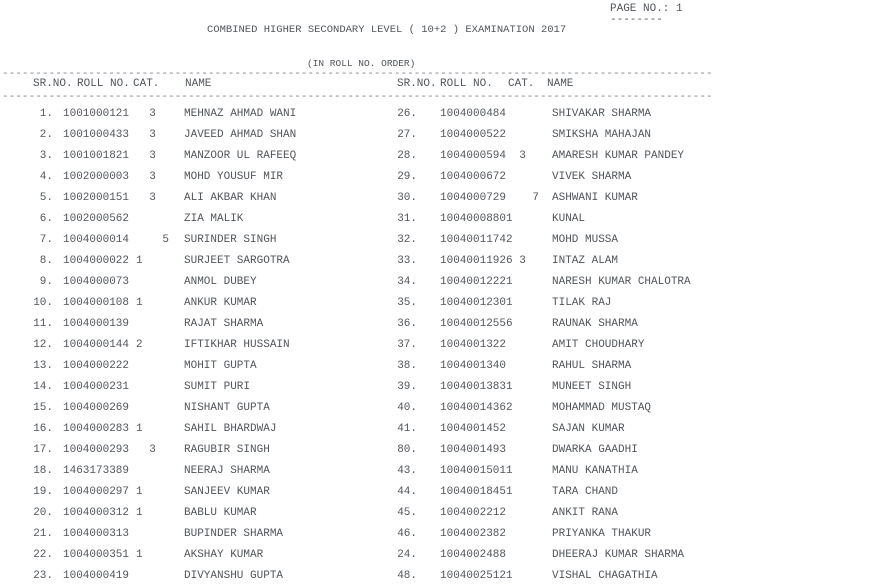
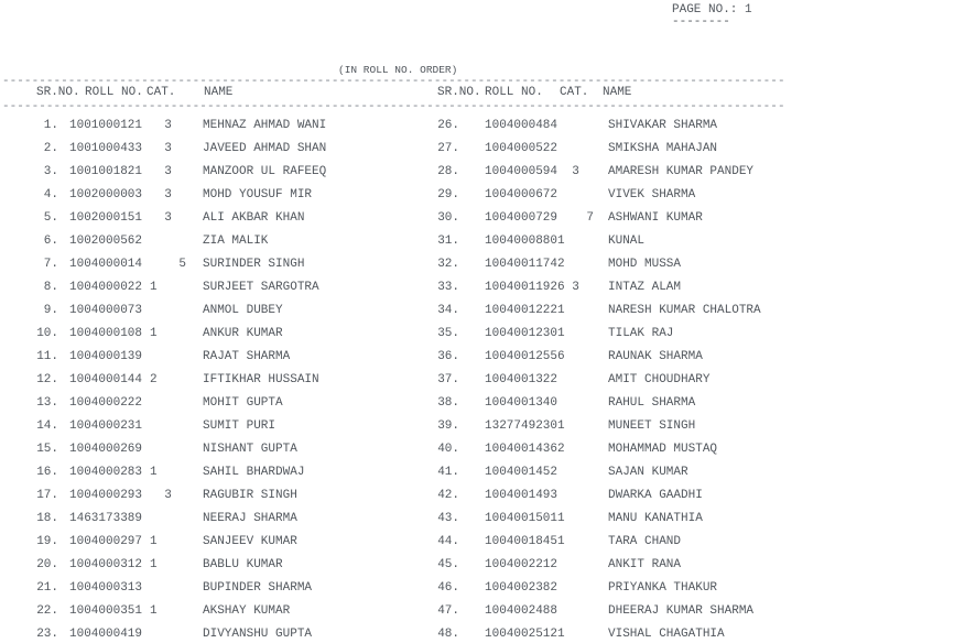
  PAGE NO.: 1
  --------
- COMBINED HIGHER SECONDARY LEVEL ( 10+2 ) EXAMINATION 2017
  (IN ROLL NO. ORDER)
  -----------------------------------------------------------------------------------------------------------
  SR.NO.
  ROLL NO.
  CAT.
  NAME
  SR.NO.
  ROLL NO.
  CAT.
  NAME
  -----------------------------------------------------------------------------------------------------------
  1.
  1001000121
  3
  MEHNAZ AHMAD WANI
  2.
  1001000433
  3
  JAVEED AHMAD SHAN
  3.
  1001001821
  3
  MANZOOR UL RAFEEQ
  4.
  1002000003
  3
  MOHD YOUSUF MIR
  5.
  1002000151
  3
  ALI AKBAR KHAN
  6.
  1002000562
  ZIA MALIK
  7.
  1004000014
  5
  SURINDER SINGH
  8.
  1004000022
  1
  SURJEET SARGOTRA
  9.
  1004000073
  ANMOL DUBEY
  10.
  1004000108
  1
  ANKUR KUMAR
  11.
  1004000139
  RAJAT SHARMA
  12.
  1004000144
  2
  IFTIKHAR HUSSAIN
  13.
  1004000222
  MOHIT GUPTA
  14.
  1004000231
  SUMIT PURI
  15.
  1004000269
  NISHANT GUPTA
  16.
  1004000283
  1
  SAHIL BHARDWAJ
  17.
  1004000293
  3
  RAGUBIR SINGH
  18.
  1463173389
  NEERAJ SHARMA
  19.
  1004000297
  1
  SANJEEV KUMAR
  20.
  1004000312
  1
  BABLU KUMAR
  21.
  1004000313
  BUPINDER SHARMA
  22.
  1004000351
  1
  AKSHAY KUMAR
  23.
  1004000419
  DIVYANSHU GUPTA
  26.
  1004000484
  SHIVAKAR SHARMA
  27.
  1004000522
  SMIKSHA MAHAJAN
  28.
  1004000594
  3
  AMARESH KUMAR PANDEY
  29.
  1004000672
  VIVEK SHARMA
  30.
  1004000729
  7
  ASHWANI KUMAR
  31.
  1004000880
  1
  KUNAL
  32.
  1004001174
  2
  MOHD MUSSA
  33.
  1004001192
  6 3
  INTAZ ALAM
  34.
  1004001222
  1
  NARESH KUMAR CHALOTRA
  35.
  1004001230
  1
  TILAK RAJ
  36.
  1004001255
  6
  RAUNAK SHARMA
  37.
  1004001322
  AMIT CHOUDHARY
  38.
  1004001340
  RAHUL SHARMA
  39.
- 1004001383
+ 1327749230
  1
  MUNEET SINGH
  40.
  1004001436
  2
  MOHAMMAD MUSTAQ
  41.
  1004001452
  SAJAN KUMAR
- 80.
+ 42.
  1004001493
  DWARKA GAADHI
  43.
  1004001501
  1
  MANU KANATHIA
  44.
  1004001845
  1
  TARA CHAND
  45.
  1004002212
  ANKIT RANA
  46.
  1004002382
  PRIYANKA THAKUR
- 24.
+ 47.
  1004002488
  DHEERAJ KUMAR SHARMA
  48.
  1004002512
  1
  VISHAL CHAGATHIA
